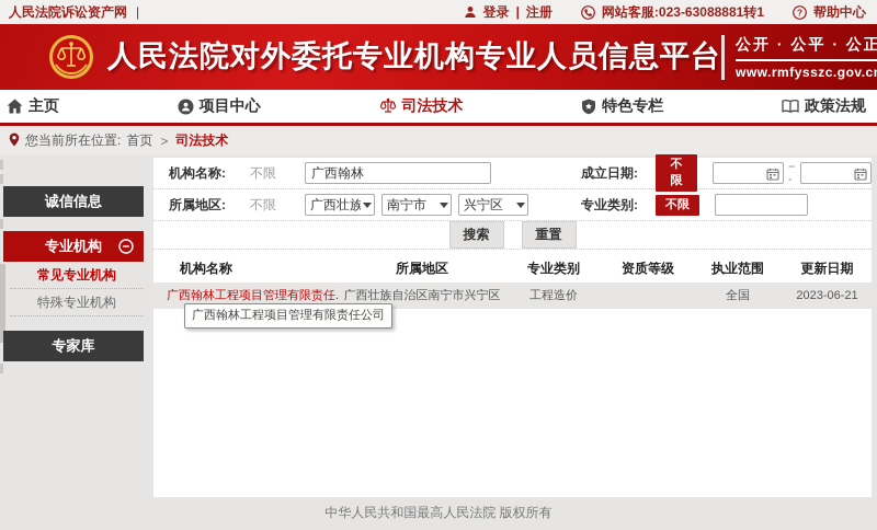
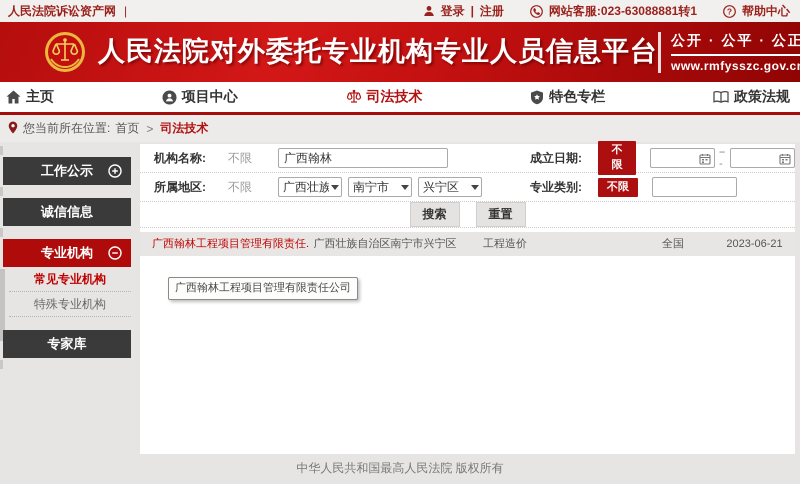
  人民法院诉讼资产网
  |
  登录
  |
  注册
  网站客服:023-63088881转1
  ?
  帮助中心
  人民法院对外委托专业机构专业人员信息平台
  公开 · 公平 · 公正
  www.rmfysszc.gov.c
  主页
  项目中心
  司法技术
  特色专栏
  政策法规
  您当前所在位置:
  首页
  >
  司法技术
+ 工作公示
  诚信信息
  专业机构
  常见专业机构
  特殊专业机构
  专家库
  机构名称:
  不限
  广西翰林
  成立日期:
  不限
  ---
  所属地区:
  不限
  南宁市
  兴宁区
  专业类别:
  不限
  搜索
  重置
- 机构名称
- 所属地区
- 专业类别
- 资质等级
- 执业范围
- 更新日期
  广西翰林工程项目管理有限责任.
  广西壮族自治区南宁市兴宁区
  工程造价
  全国
  2023-06-21
  广西翰林工程项目管理有限责任公司
  中华人民共和国最高人民法院 版权所有
